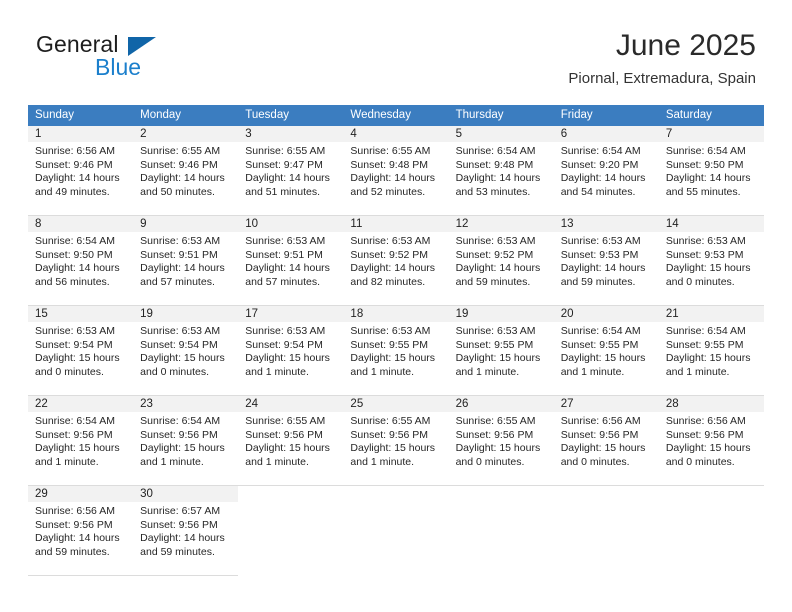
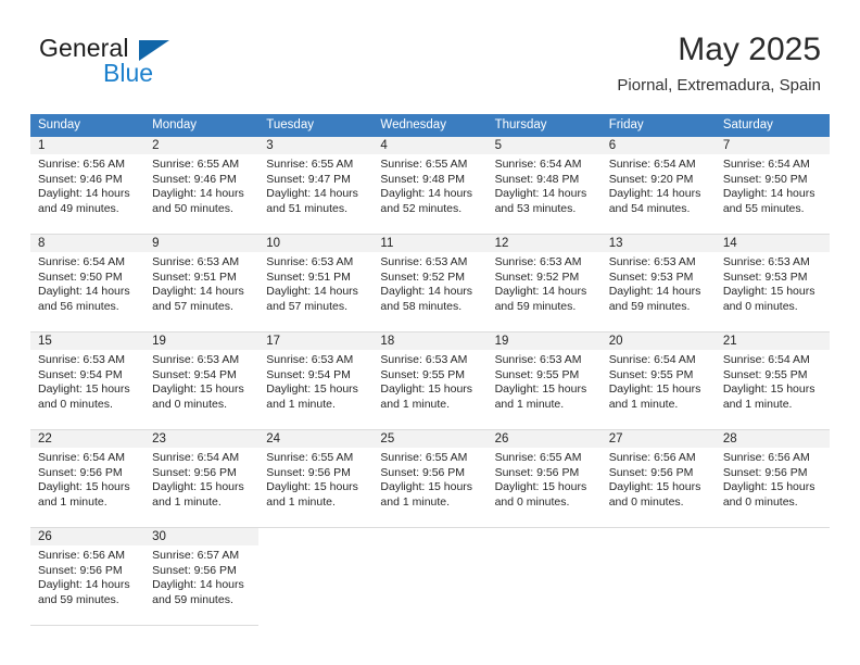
  General
  Blue
- June 2025
+ May 2025
  Piornal, Extremadura, Spain
  Sunday	Monday	Tuesday	Wednesday	Thursday	Friday	Saturday
  1Sunrise: 6:56 AMSunset: 9:46 PMDaylight: 14 hoursand 49 minutes.	2Sunrise: 6:55 AMSunset: 9:46 PMDaylight: 14 hoursand 50 minutes.	3Sunrise: 6:55 AMSunset: 9:47 PMDaylight: 14 hoursand 51 minutes.	4Sunrise: 6:55 AMSunset: 9:48 PMDaylight: 14 hoursand 52 minutes.	5Sunrise: 6:54 AMSunset: 9:48 PMDaylight: 14 hoursand 53 minutes.	6Sunrise: 6:54 AMSunset: 9:20 PMDaylight: 14 hoursand 54 minutes.	7Sunrise: 6:54 AMSunset: 9:50 PMDaylight: 14 hoursand 55 minutes.
- 8Sunrise: 6:54 AMSunset: 9:50 PMDaylight: 14 hoursand 56 minutes.	9Sunrise: 6:53 AMSunset: 9:51 PMDaylight: 14 hoursand 57 minutes.	10Sunrise: 6:53 AMSunset: 9:51 PMDaylight: 14 hoursand 57 minutes.	11Sunrise: 6:53 AMSunset: 9:52 PMDaylight: 14 hoursand 82 minutes.	12Sunrise: 6:53 AMSunset: 9:52 PMDaylight: 14 hoursand 59 minutes.	13Sunrise: 6:53 AMSunset: 9:53 PMDaylight: 14 hoursand 59 minutes.	14Sunrise: 6:53 AMSunset: 9:53 PMDaylight: 15 hoursand 0 minutes.
+ 8Sunrise: 6:54 AMSunset: 9:50 PMDaylight: 14 hoursand 56 minutes.	9Sunrise: 6:53 AMSunset: 9:51 PMDaylight: 14 hoursand 57 minutes.	10Sunrise: 6:53 AMSunset: 9:51 PMDaylight: 14 hoursand 57 minutes.	11Sunrise: 6:53 AMSunset: 9:52 PMDaylight: 14 hoursand 58 minutes.	12Sunrise: 6:53 AMSunset: 9:52 PMDaylight: 14 hoursand 59 minutes.	13Sunrise: 6:53 AMSunset: 9:53 PMDaylight: 14 hoursand 59 minutes.	14Sunrise: 6:53 AMSunset: 9:53 PMDaylight: 15 hoursand 0 minutes.
  15Sunrise: 6:53 AMSunset: 9:54 PMDaylight: 15 hoursand 0 minutes.	19Sunrise: 6:53 AMSunset: 9:54 PMDaylight: 15 hoursand 0 minutes.	17Sunrise: 6:53 AMSunset: 9:54 PMDaylight: 15 hoursand 1 minute.	18Sunrise: 6:53 AMSunset: 9:55 PMDaylight: 15 hoursand 1 minute.	19Sunrise: 6:53 AMSunset: 9:55 PMDaylight: 15 hoursand 1 minute.	20Sunrise: 6:54 AMSunset: 9:55 PMDaylight: 15 hoursand 1 minute.	21Sunrise: 6:54 AMSunset: 9:55 PMDaylight: 15 hoursand 1 minute.
  22Sunrise: 6:54 AMSunset: 9:56 PMDaylight: 15 hoursand 1 minute.	23Sunrise: 6:54 AMSunset: 9:56 PMDaylight: 15 hoursand 1 minute.	24Sunrise: 6:55 AMSunset: 9:56 PMDaylight: 15 hoursand 1 minute.	25Sunrise: 6:55 AMSunset: 9:56 PMDaylight: 15 hoursand 1 minute.	26Sunrise: 6:55 AMSunset: 9:56 PMDaylight: 15 hoursand 0 minutes.	27Sunrise: 6:56 AMSunset: 9:56 PMDaylight: 15 hoursand 0 minutes.	28Sunrise: 6:56 AMSunset: 9:56 PMDaylight: 15 hoursand 0 minutes.
- 29Sunrise: 6:56 AMSunset: 9:56 PMDaylight: 14 hoursand 59 minutes.	30Sunrise: 6:57 AMSunset: 9:56 PMDaylight: 14 hoursand 59 minutes.
+ 26Sunrise: 6:56 AMSunset: 9:56 PMDaylight: 14 hoursand 59 minutes.	30Sunrise: 6:57 AMSunset: 9:56 PMDaylight: 14 hoursand 59 minutes.
